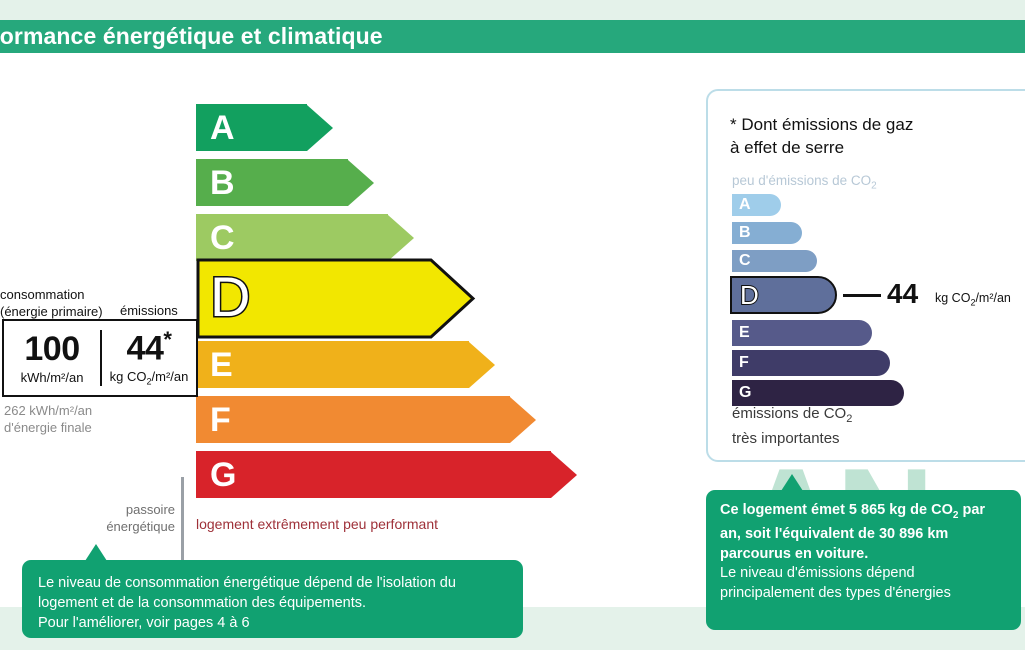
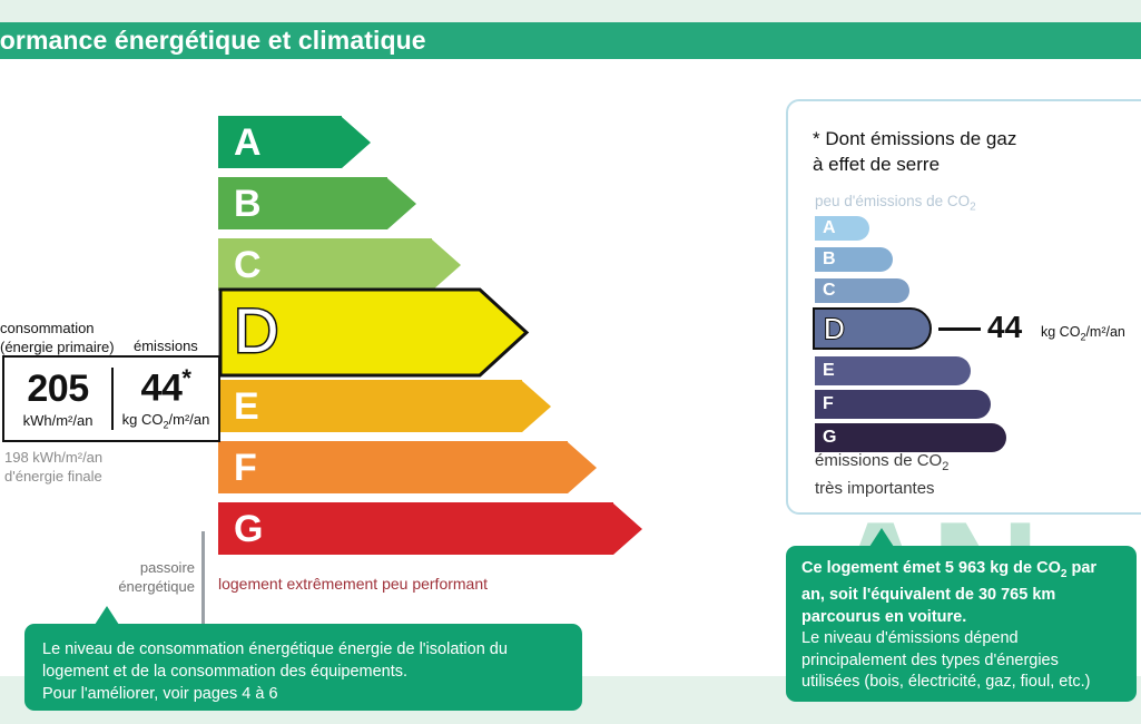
  ormance énergétique et climatique
  logement extrêmement peu performant
  A
  B
  C
  D
  E
  F
  G
  consommation
  (énergie primaire)
  émissions
- 100
+ 205
  kWh/m²/an
  44*
  kg CO2/m²/an
- 262 kWh/m²/an
+ 198 kWh/m²/an
  d'énergie finale
  passoire
  énergétique
  * Dont émissions de gaz
  à effet de serre
  peu d'émissions de CO2
  A
  B
  C
  D
  44
  kg CO2/m²/an
  E
  F
  G
  émissions de CO2
  très importantes
- Le niveau de consommation énergétique dépend de l'isolation du
+ Le niveau de consommation énergétique énergie de l'isolation du
  logement et de la consommation des équipements.
  Pour l'améliorer, voir pages 4 à 6
- Ce logement émet 5 865 kg de CO2 par
+ Ce logement émet 5 963 kg de CO2 par
- an, soit l'équivalent de 30 896 km
+ an, soit l'équivalent de 30 765 km
  parcourus en voiture.
  Le niveau d'émissions dépend
  principalement des types d'énergies
+ utilisées (bois, électricité, gaz, fioul, etc.)
